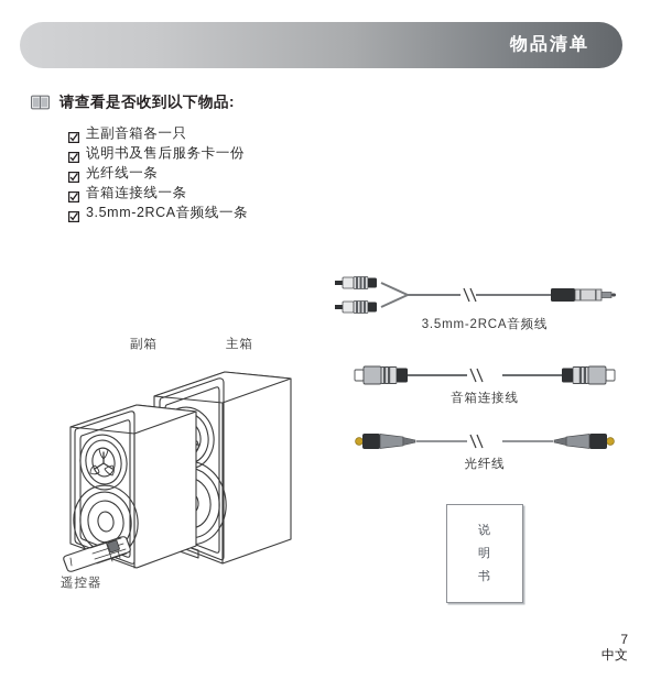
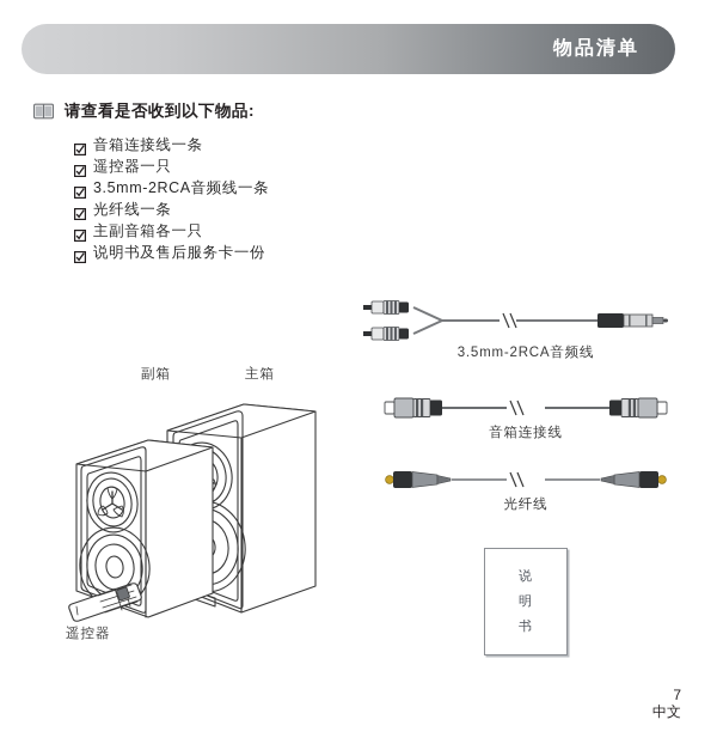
  物品清单
  请查看是否收到以下物品:
- 主副音箱各一只
+ 音箱连接线一条
+ 遥控器一只
- 说明书及售后服务卡一份
+ 3.5mm-2RCA音频线一条
  光纤线一条
- 音箱连接线一条
+ 主副音箱各一只
- 3.5mm-2RCA音频线一条
+ 说明书及售后服务卡一份
  副箱
  主箱
  遥控器
  3.5mm-2RCA音频线
  音箱连接线
  光纤线
  说
  明
  书
  7
  中文
